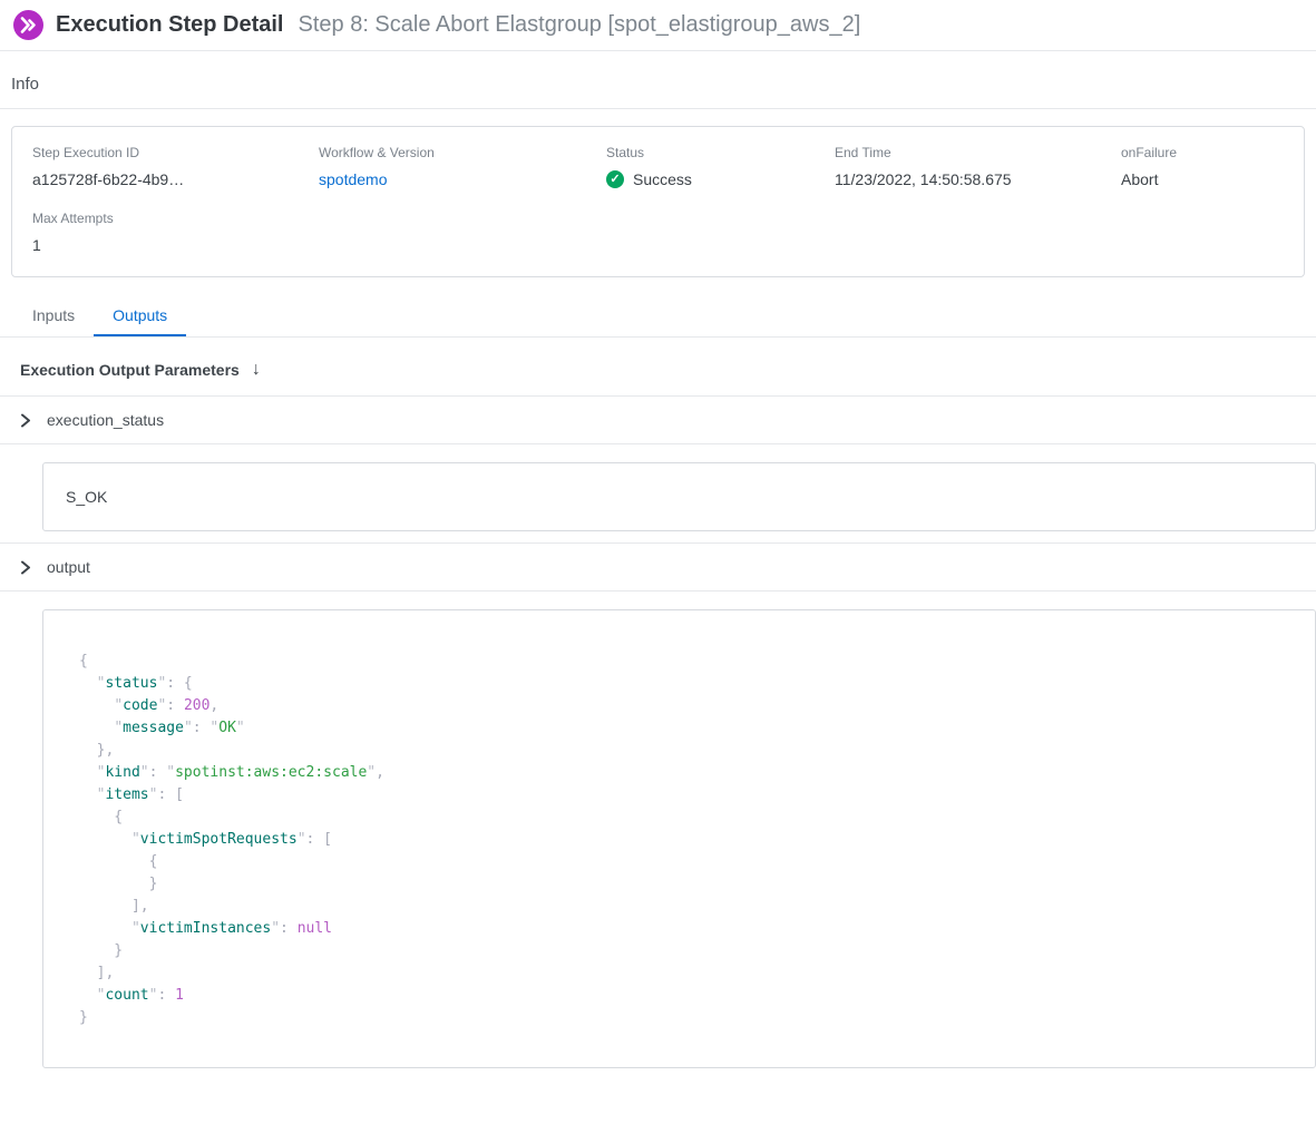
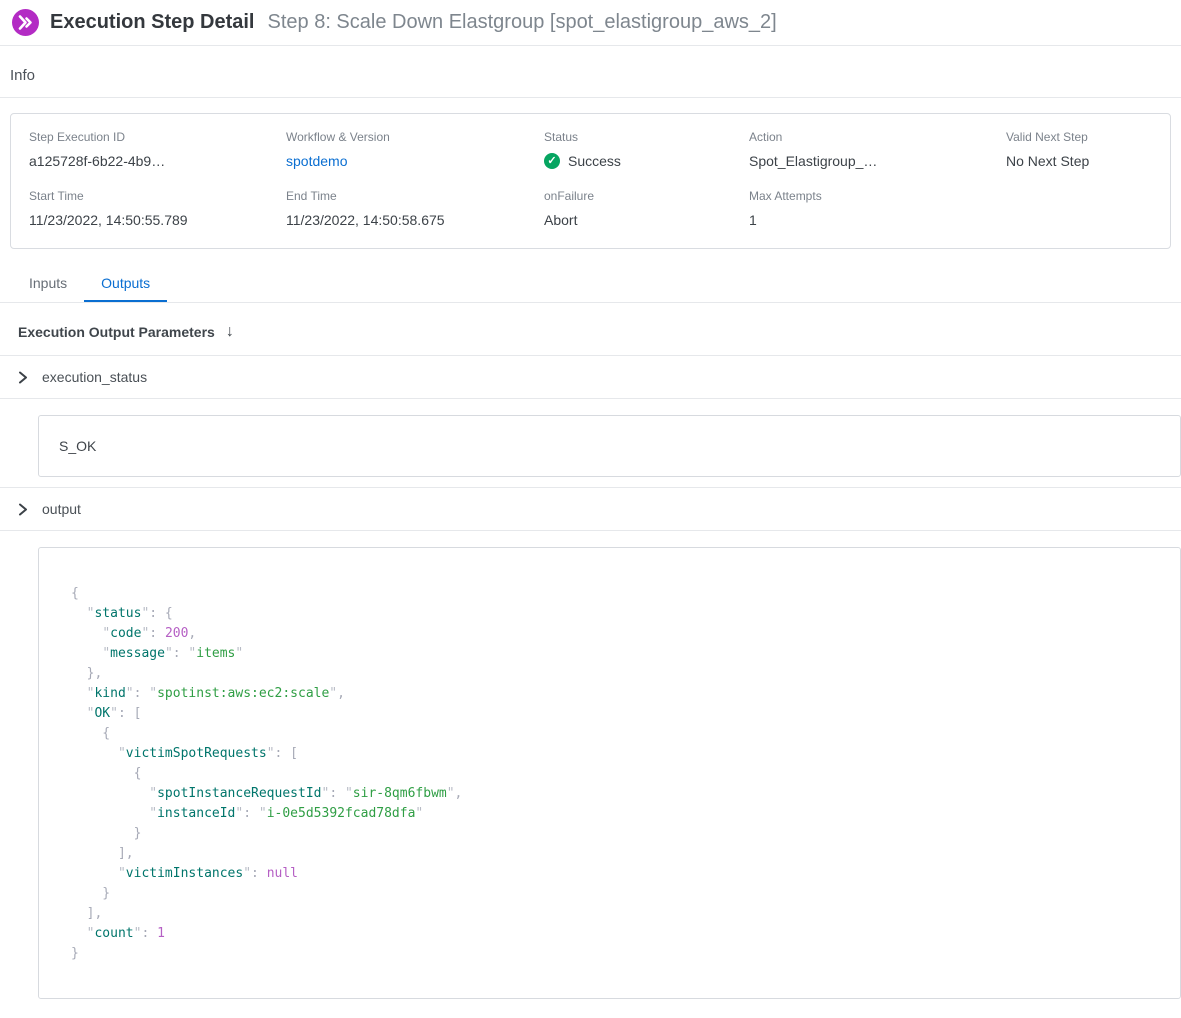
  Execution Step Detail
- Step 8: Scale Abort Elastgroup [spot_elastigroup_aws_2]
+ Step 8: Scale Down Elastgroup [spot_elastigroup_aws_2]
  Info
  Step Execution ID
  a125728f-6b22-4b9…
  Workflow & Version
  spotdemo
  Status
  ✓
  Success
+ Action
+ Spot_Elastigroup_…
+ Valid Next Step
+ No Next Step
+ Start Time
+ 11/23/2022, 14:50:55.789
  End Time
  11/23/2022, 14:50:58.675
  onFailure
  Abort
  Max Attempts
  1
  Inputs
  Outputs
  Execution Output Parameters
  ↓
  execution_status
  S_OK
  output
  {
  "status": {
  "code": 200,
- "message": "OK"
+ "message": "items"
  },
  "kind": "spotinst:aws:ec2:scale",
- "items": [
+ "OK": [
  {
  "victimSpotRequests": [
  {
+ "spotInstanceRequestId": "sir-8qm6fbwm",
+ "instanceId": "i-0e5d5392fcad78dfa"
  }
  ],
  "victimInstances": null
  }
  ],
  "count": 1
  }
